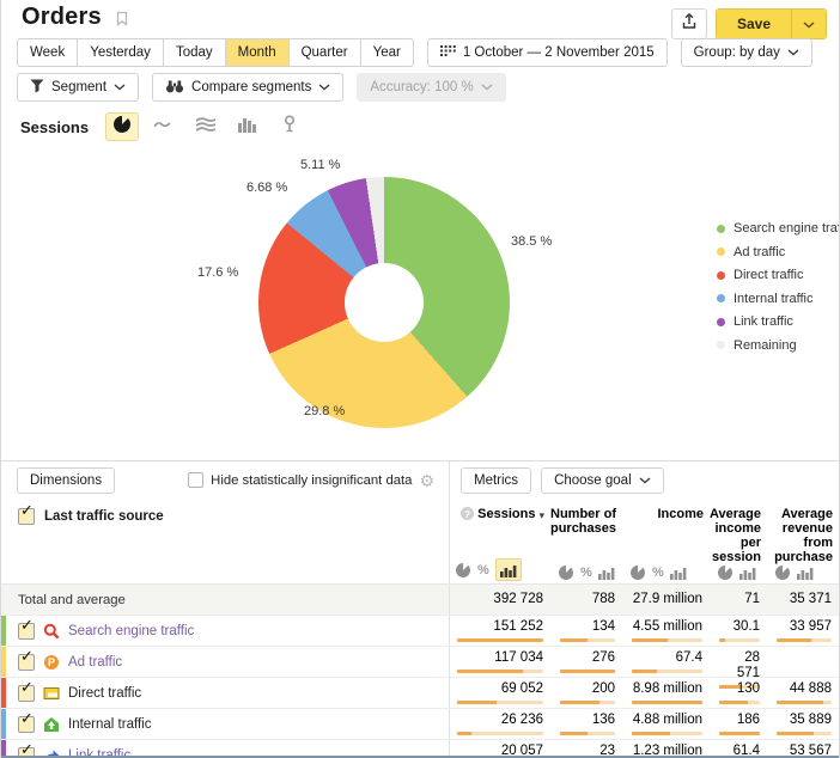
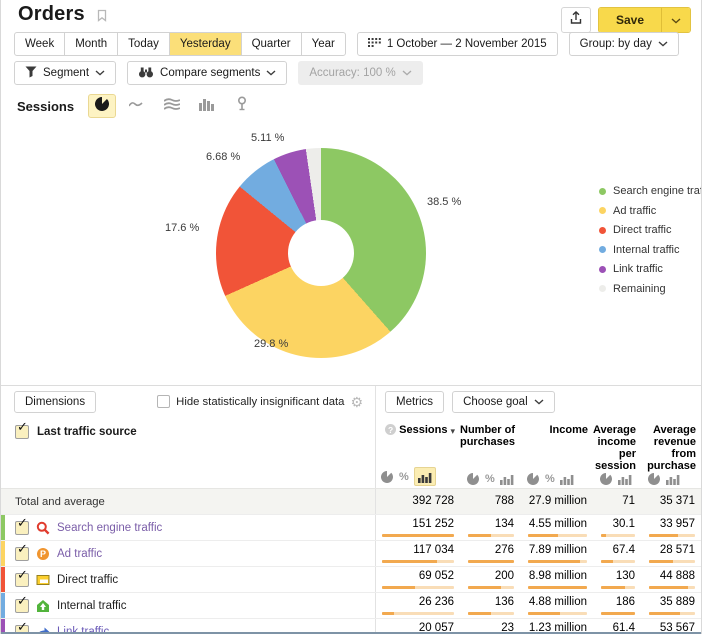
  Orders
  Save
  Week
- Yesterday
+ Month
  Today
- Month
+ Yesterday
  Quarter
  Year
  1 October — 2 November 2015
  Group: by day
  Segment
  Compare segments
  Accuracy: 100 %
  Sessions
  5.11 %
  6.68 %
  17.6 %
  29.8 %
  38.5 %
  Search engine tra
  Ad traffic
  Direct traffic
  Internal traffic
  Link traffic
  Remaining
  Dimensions
  Hide statistically insignificant data
  ⚙
  Metrics
  Choose goal
  ✓
  Last traffic source
  ?
  Sessions
  ▾
  %
  Number of purchases
  %
  Income
  %
  Average income per session
  Average revenue from purchase
  Total and average
  392 728
  788
  27.9 million
  71
  35 371
  ✓
  Search engine traffic
  151 252
  134
  4.55 million
  30.1
  33 957
  ✓
  P
  Ad traffic
  117 034
  276
+ 7.89 million
  67.4
  28 571
  ✓
  Direct traffic
  69 052
  200
  8.98 million
  130
  44 888
  ✓
  Internal traffic
  26 236
  136
  4.88 million
  186
  35 889
  ✓
  20 057
  23
  1.23 million
  61.4
  53 567
